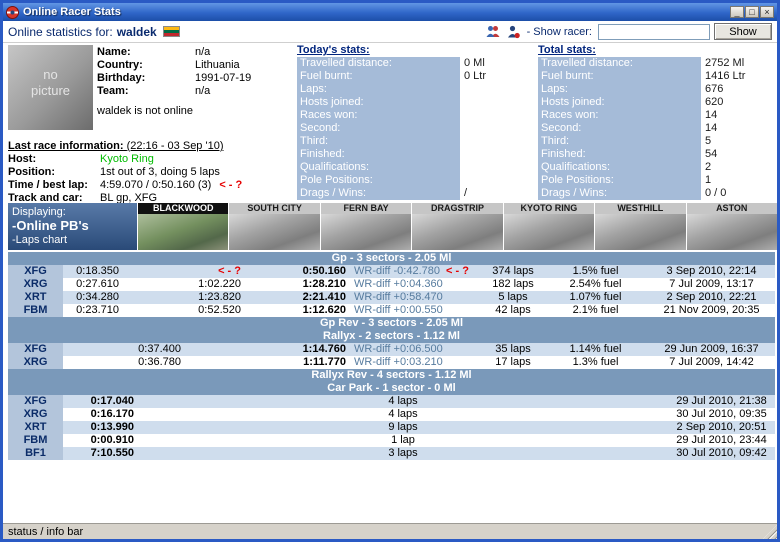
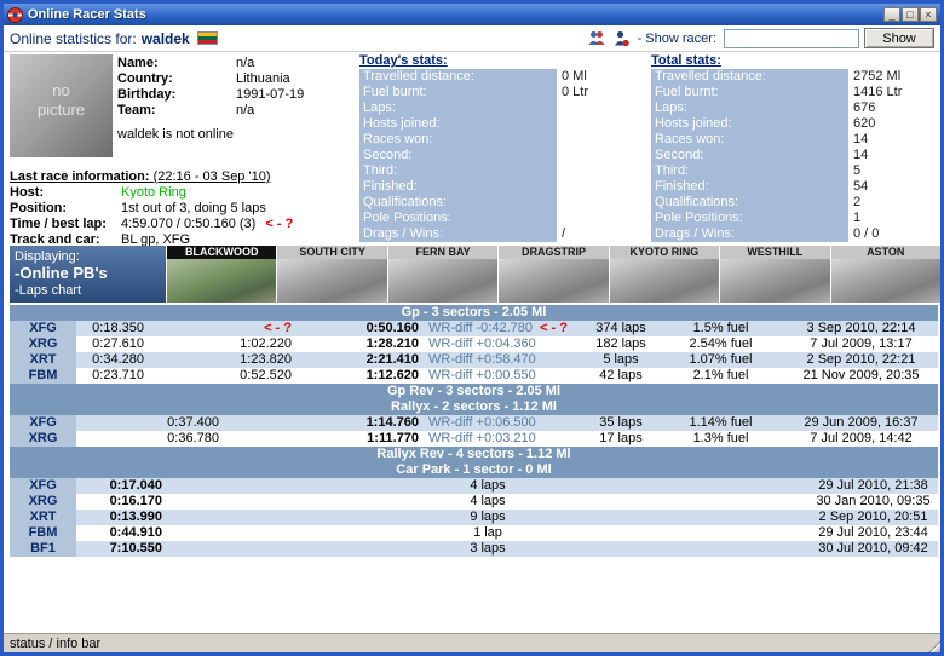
  Online Racer Stats
  _
  □
  ×
  Online statistics for:
  waldek
  - Show racer:
  Show
  no
  picture
  Name: n/a
  Country: Lithuania
  Birthday: 1991-07-19
  Team: n/a
  waldek is not online
  Last race information: (22:16 - 03 Sep '10)
  Host: Kyoto Ring
  Position: 1st out of 3, doing 5 laps
  Time / best lap: 4:59.070 / 0:50.160 (3) < - ?
  Track and car: BL gp, XFG
  Today's stats:
  Travelled distance:
  0 Ml
  Fuel burnt:
  0 Ltr
  Laps:
  Hosts joined:
  Races won:
  Second:
  Third:
  Finished:
  Qualifications:
  Pole Positions:
  Drags / Wins:
  /
  Total stats:
  Travelled distance:
  2752 Ml
  Fuel burnt:
  1416 Ltr
  Laps:
  676
  Hosts joined:
  620
  Races won:
  14
  Second:
  14
  Third:
  5
  Finished:
  54
  Qualifications:
  2
  Pole Positions:
  1
  Drags / Wins:
  0 / 0
  Displaying:
  -Online PB's
  -Laps chart
  BLACKWOOD
  SOUTH CITY
  FERN BAY
  DRAGSTRIP
  KYOTO RING
  WESTHILL
  ASTON
  Gp - 3 sectors - 2.05 Ml
  XFG
  0:18.350
  < - ?
  0:50.160
  WR-diff -0:42.780 < - ?
  374 laps
  1.5% fuel
  3 Sep 2010, 22:14
  XRG
  0:27.610
  1:02.220
  1:28.210
  WR-diff +0:04.360
  182 laps
  2.54% fuel
  7 Jul 2009, 13:17
  XRT
  0:34.280
  1:23.820
  2:21.410
  WR-diff +0:58.470
  5 laps
  1.07% fuel
  2 Sep 2010, 22:21
  FBM
  0:23.710
  0:52.520
  1:12.620
  WR-diff +0:00.550
  42 laps
  2.1% fuel
  21 Nov 2009, 20:35
  Gp Rev - 3 sectors - 2.05 Ml
  Rallyx - 2 sectors - 1.12 Ml
  XFG
  0:37.400
  1:14.760
  WR-diff +0:06.500
  35 laps
  1.14% fuel
  29 Jun 2009, 16:37
  XRG
  0:36.780
  1:11.770
  WR-diff +0:03.210
  17 laps
  1.3% fuel
  7 Jul 2009, 14:42
  Rallyx Rev - 4 sectors - 1.12 Ml
  Car Park - 1 sector - 0 Ml
  XFG
  0:17.040
  4 laps
  29 Jul 2010, 21:38
  XRG
  0:16.170
  4 laps
- 30 Jul 2010, 09:35
+ 30 Jan 2010, 09:35
  XRT
  0:13.990
  9 laps
  2 Sep 2010, 20:51
  FBM
- 0:00.910
+ 0:44.910
  1 lap
  29 Jul 2010, 23:44
  BF1
  7:10.550
  3 laps
  30 Jul 2010, 09:42
  status / info bar
